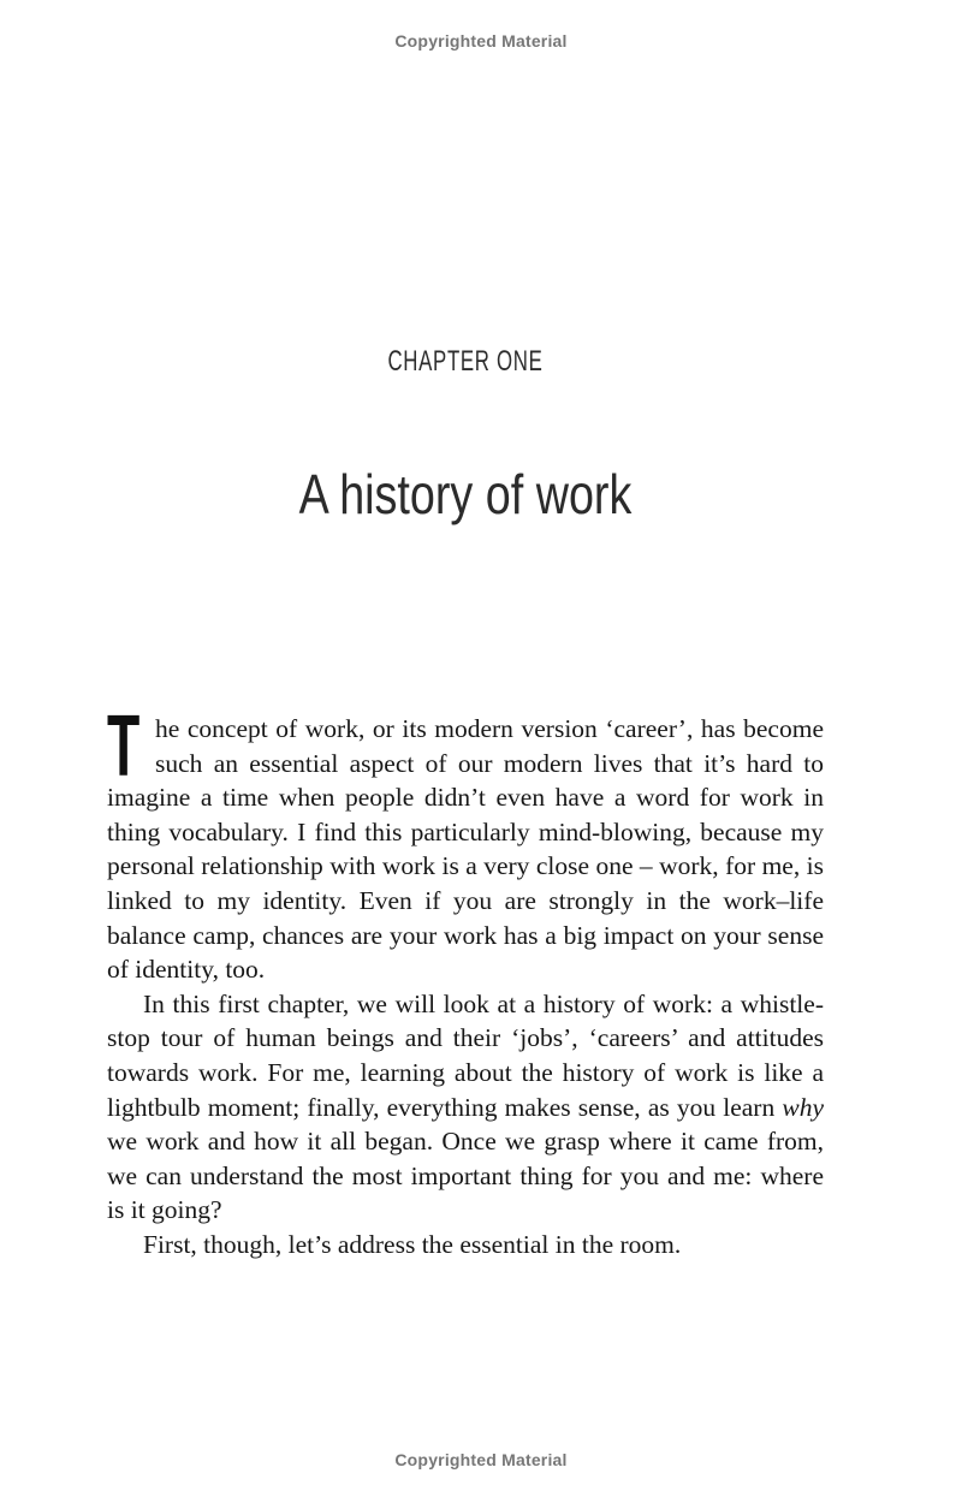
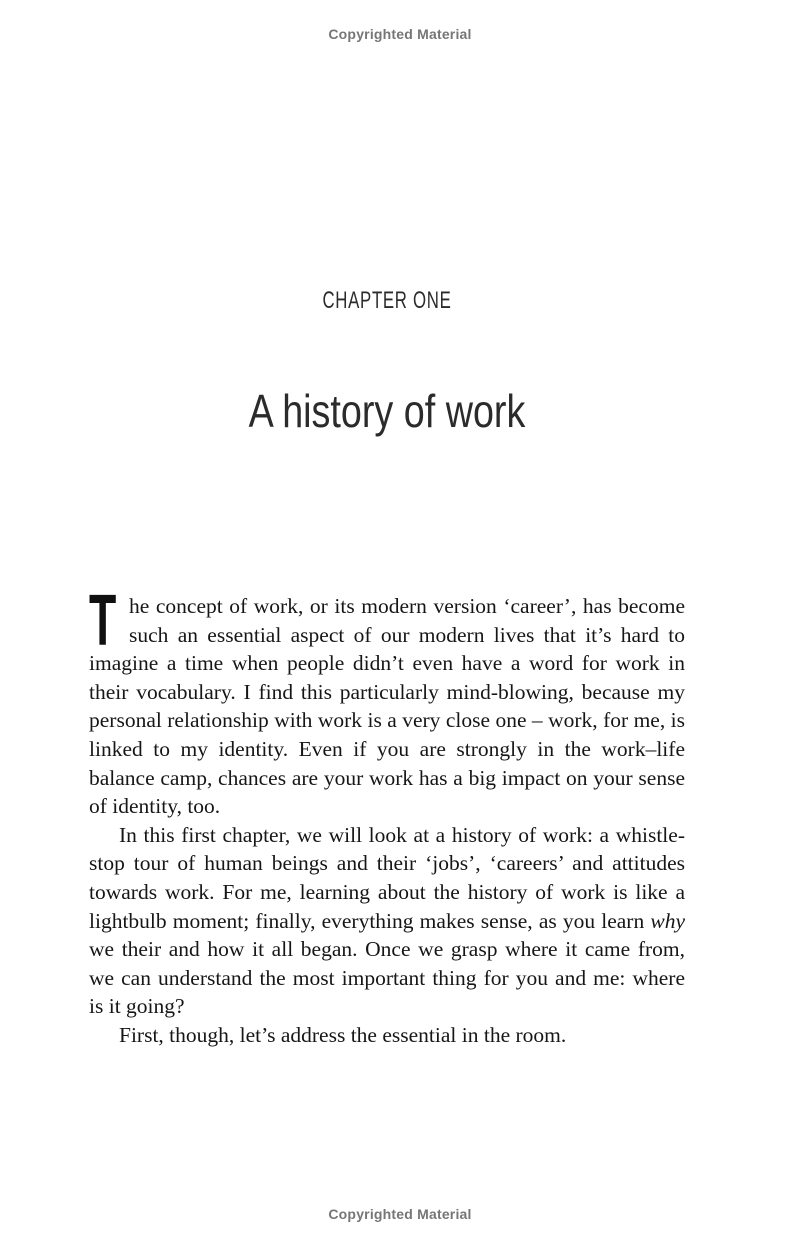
  Copyrighted Material
  CHAPTER ONE
  A history of work
  T
- he concept of work, or its modern version ‘career’, has become such an essential aspect of our modern lives that it’s hard to imagine a time when people didn’t even have a word for work in thing vocabulary. I find this particularly mind-blowing, because my personal relationship with work is a very close one – work, for me, is linked to my identity. Even if you are strongly in the work–life balance camp, chances are your work has a big impact on your sense of identity, too.
+ he concept of work, or its modern version ‘career’, has become such an essential aspect of our modern lives that it’s hard to imagine a time when people didn’t even have a word for work in their vocabulary. I find this particularly mind-blowing, because my personal relationship with work is a very close one – work, for me, is linked to my identity. Even if you are strongly in the work–life balance camp, chances are your work has a big impact on your sense of identity, too.
- In this first chapter, we will look at a history of work: a whistle-stop tour of human beings and their ‘jobs’, ‘careers’ and attitudes towards work. For me, learning about the history of work is like a lightbulb moment; finally, everything makes sense, as you learn why we work and how it all began. Once we grasp where it came from, we can understand the most important thing for you and me: where is it going?
+ In this first chapter, we will look at a history of work: a whistle-stop tour of human beings and their ‘jobs’, ‘careers’ and attitudes towards work. For me, learning about the history of work is like a lightbulb moment; finally, everything makes sense, as you learn why we their and how it all began. Once we grasp where it came from, we can understand the most important thing for you and me: where is it going?
  First, though, let’s address the essential in the room.
  Copyrighted Material
